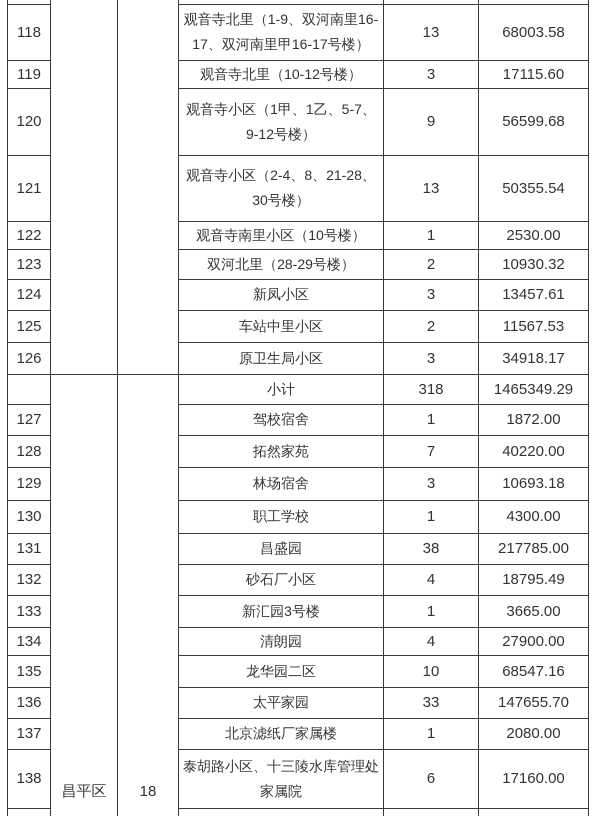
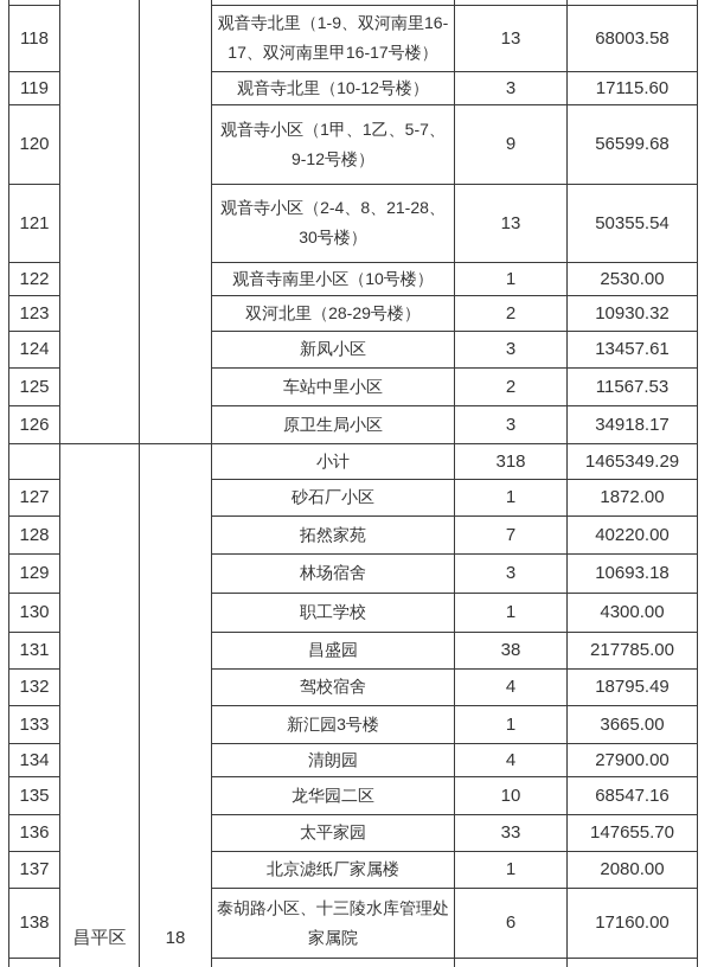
  118	观音寺北里（1-9、双河南里16-17、双河南里甲16-17号楼）	13	68003.58
  119	观音寺北里（10-12号楼）	3	17115.60
  120	观音寺小区（1甲、1乙、5-7、9-12号楼）	9	56599.68
  121	观音寺小区（2-4、8、21-28、30号楼）	13	50355.54
  122	观音寺南里小区（10号楼）	1	2530.00
  123	双河北里（28-29号楼）	2	10930.32
  124	新凤小区	3	13457.61
  125	车站中里小区	2	11567.53
  126	原卫生局小区	3	34918.17
  	昌平区	18	小计	318	1465349.29
- 127	驾校宿舍	1	1872.00
+ 127	砂石厂小区	1	1872.00
  128	拓然家苑	7	40220.00
  129	林场宿舍	3	10693.18
  130	职工学校	1	4300.00
  131	昌盛园	38	217785.00
- 132	砂石厂小区	4	18795.49
+ 132	驾校宿舍	4	18795.49
  133	新汇园3号楼	1	3665.00
  134	清朗园	4	27900.00
  135	龙华园二区	10	68547.16
  136	太平家园	33	147655.70
  137	北京滤纸厂家属楼	1	2080.00
  138	泰胡路小区、十三陵水库管理处家属院	6	17160.00
